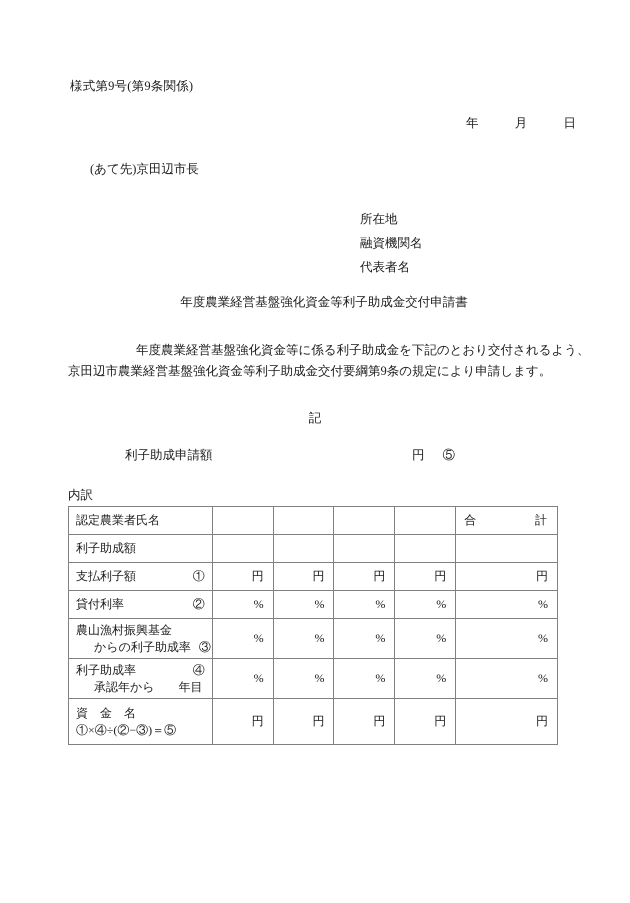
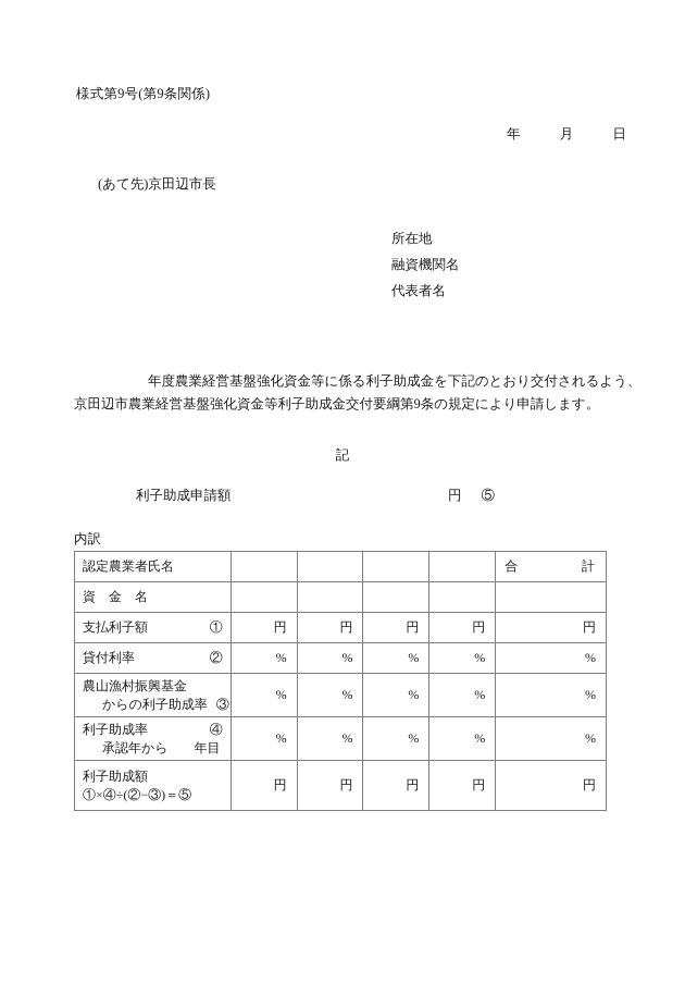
  様式第9号(第9条関係)
  年 月 日
  (あて先)京田辺市長
  所在地
  融資機関名
  代表者名
- 年度農業経営基盤強化資金等利子助成金交付申請書
  年度農業経営基盤強化資金等に係る利子助成金を下記のとおり交付されるよう、
  京田辺市農業経営基盤強化資金等利子助成金交付要綱第9条の規定により申請します。
  記
  利子助成申請額
  円
  ⑤
  内訳
  認定農業者氏名					合 計
- 利子助成額
+ 資 金 名
  支払利子額 ①	円	円	円	円	円
  貸付利率 ②	%	%	%	%	%
  農山漁村振興基金からの利子助成率 ③	%	%	%	%	%
  利子助成率 ④承認年から 年目	%	%	%	%	%
- 資 金 名①×④÷(②−③)＝⑤	円	円	円	円	円
+ 利子助成額①×④÷(②−③)＝⑤	円	円	円	円	円
